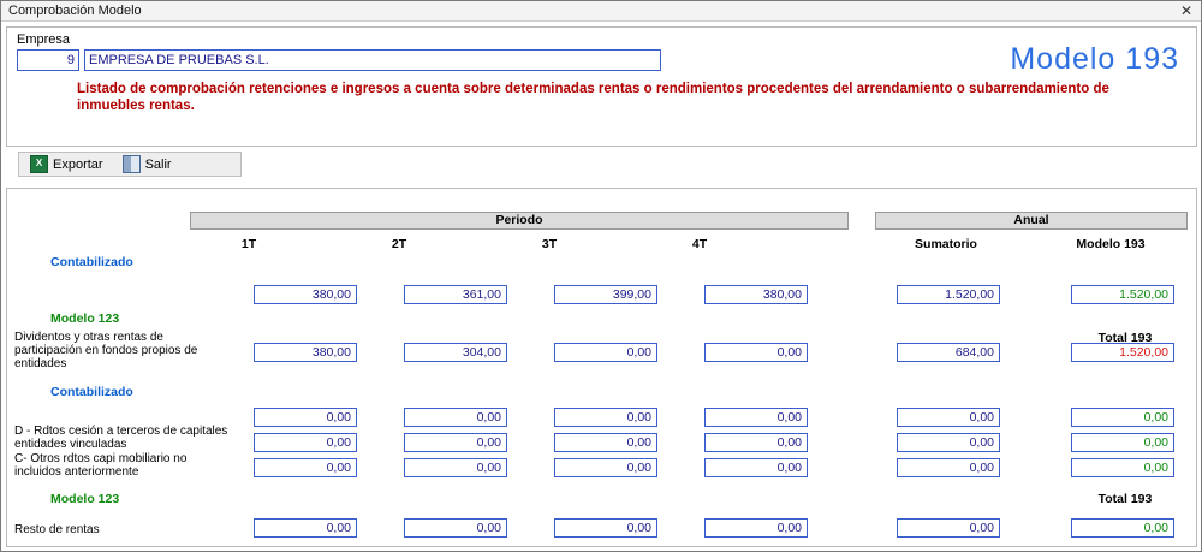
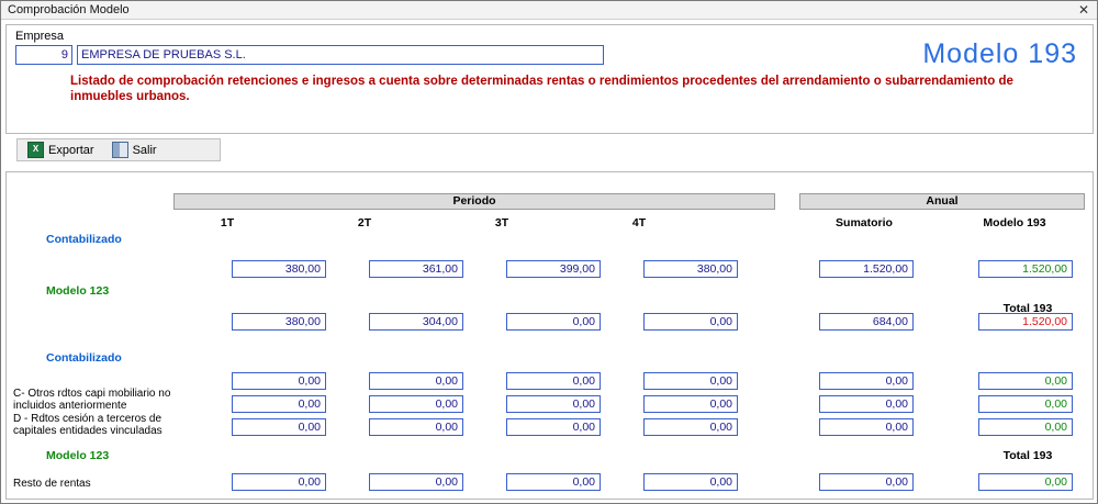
  Comprobación Modelo
  ✕
  Empresa
  9
  EMPRESA DE PRUEBAS S.L.
  Modelo 193
- Listado de comprobación retenciones e ingresos a cuenta sobre determinadas rentas o rendimientos procedentes del arrendamiento o subarrendamiento de inmuebles rentas.
+ Listado de comprobación retenciones e ingresos a cuenta sobre determinadas rentas o rendimientos procedentes del arrendamiento o subarrendamiento de inmuebles urbanos.
  X
  Exportar
  Salir
  Periodo
  Anual
  1T
  2T
  3T
  4T
  Sumatorio
  Modelo 193
  Contabilizado
  380,00
  361,00
  399,00
  380,00
  1.520,00
  1.520,00
  Modelo 123
  Total 193
- Dividentos y otras rentas de participación en fondos propios de entidades
  380,00
  304,00
  0,00
  0,00
  684,00
  1.520,00
  Contabilizado
  0,00
  0,00
  0,00
  0,00
  0,00
  0,00
- D - Rdtos cesión a terceros de capitales entidades vinculadas
+ C- Otros rdtos capi mobiliario no incluidos anteriormente
  0,00
  0,00
  0,00
  0,00
  0,00
  0,00
- C- Otros rdtos capi mobiliario no incluidos anteriormente
+ D - Rdtos cesión a terceros de capitales entidades vinculadas
  0,00
  0,00
  0,00
  0,00
  0,00
  0,00
  Modelo 123
  Total 193
  Resto de rentas
  0,00
  0,00
  0,00
  0,00
  0,00
  0,00
